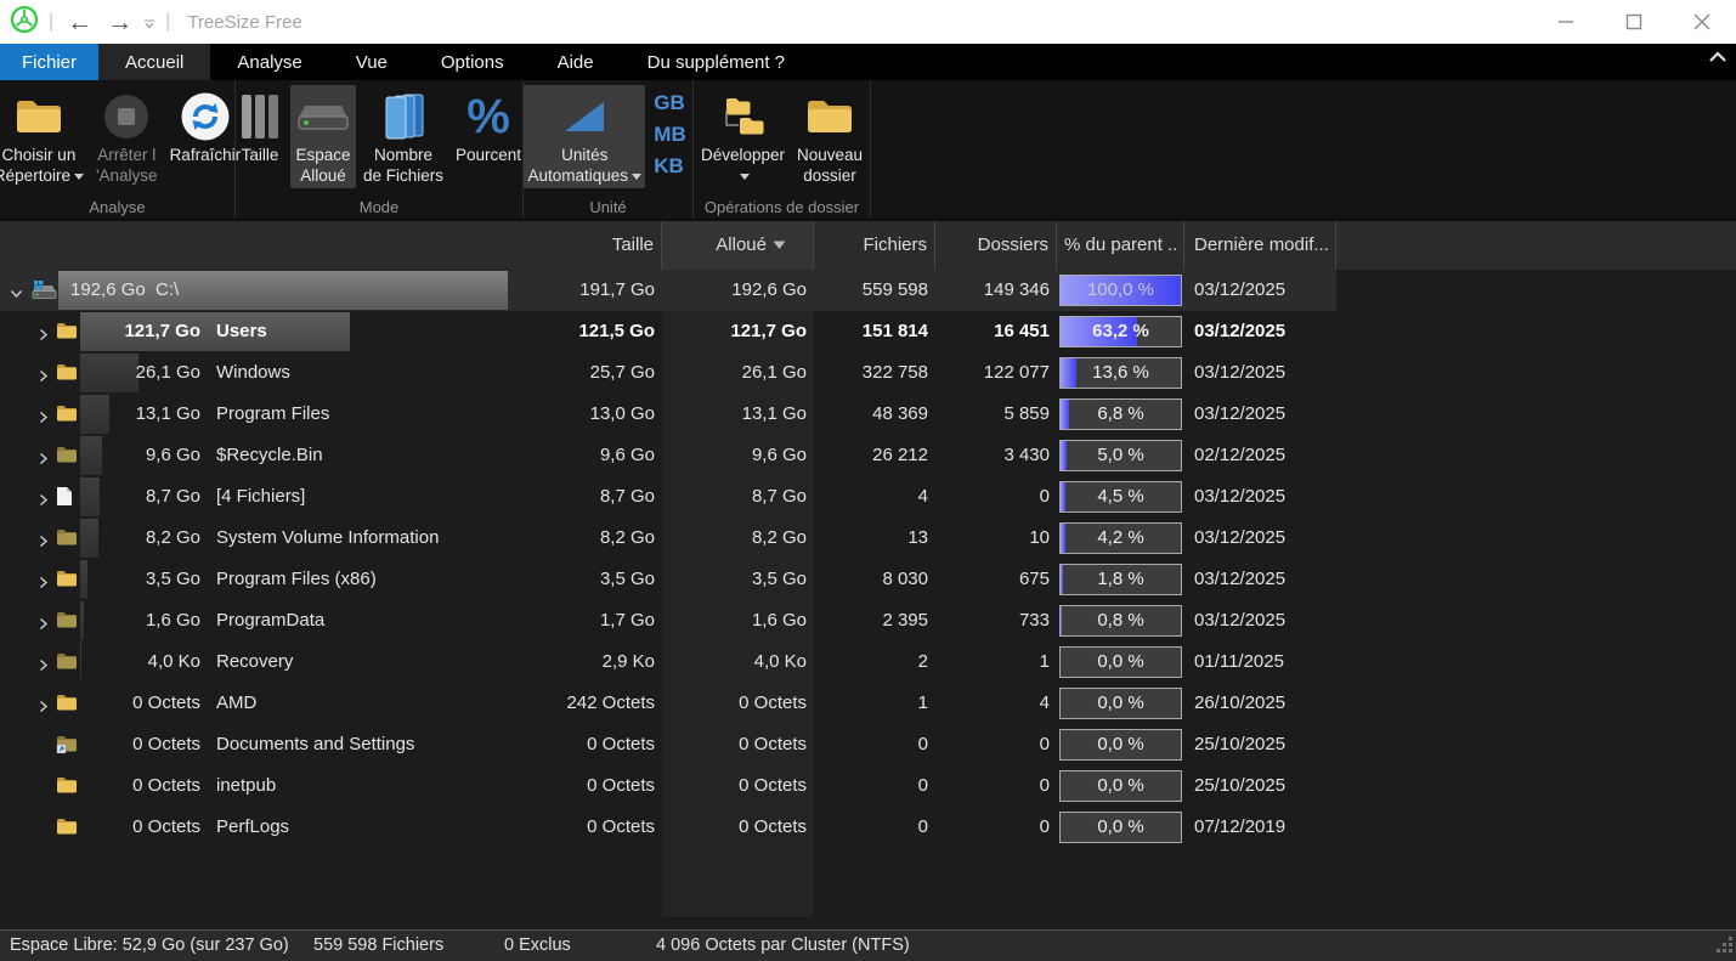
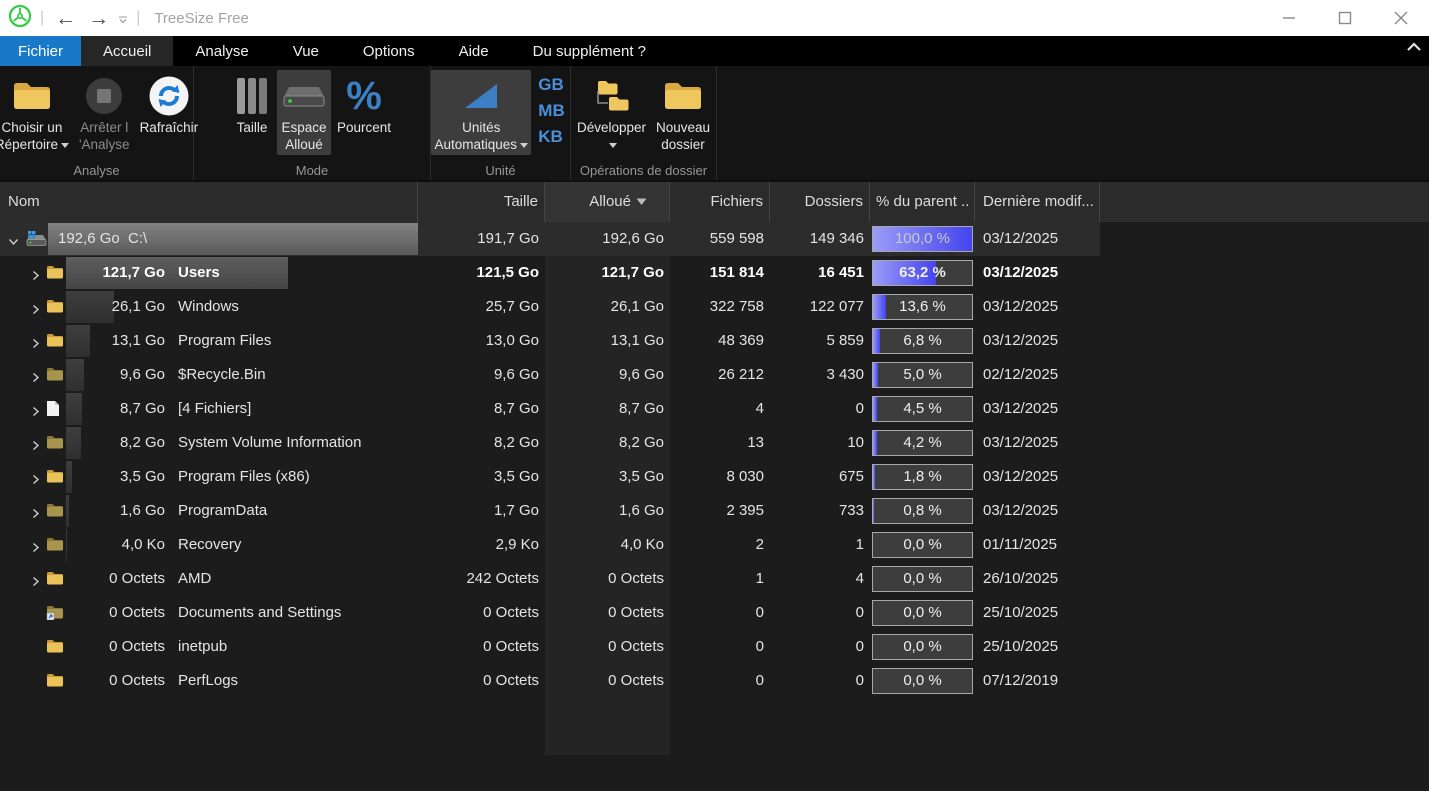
  |
  ←
  →
  |
  TreeSize Free
  Fichier
  Accueil
  Analyse
  Vue
  Options
  Aide
  Du supplément ?
  Choisir un
  épertoire
  Arrêter l
  'Analyse
  Rafraîchir
  Analyse
  Taille
  Espace
  Alloué
- Nombre
- de Fichiers
  %
  Pourcent
  Mode
  Unités
  Automatiques
  GB
  MB
  KB
  Unité
  Développer
  Nouveau
  dossier
  Opérations de dossier
+ Nom
  Taille
  Alloué
  Fichiers
  Dossiers
  % du parent ..
  Dernière modif...
  192,6 Go
  C:\
  191,7 Go
  192,6 Go
  559 598
  149 346
  100,0 %
  03/12/2025
  121,7 Go
  Users
  121,5 Go
  121,7 Go
  151 814
  16 451
  63,2 %
  03/12/2025
  26,1 Go
  Windows
  25,7 Go
  26,1 Go
  322 758
  122 077
  13,6 %
  03/12/2025
  13,1 Go
  Program Files
  13,0 Go
  13,1 Go
  48 369
  5 859
  6,8 %
  03/12/2025
  9,6 Go
  $Recycle.Bin
  9,6 Go
  9,6 Go
  26 212
  3 430
  5,0 %
  02/12/2025
  8,7 Go
  [4 Fichiers]
  8,7 Go
  8,7 Go
  4
  0
  4,5 %
  03/12/2025
  8,2 Go
  System Volume Information
  8,2 Go
  8,2 Go
  13
  10
  4,2 %
  03/12/2025
  3,5 Go
  Program Files (x86)
  3,5 Go
  3,5 Go
  8 030
  675
  1,8 %
  03/12/2025
  1,6 Go
  ProgramData
  1,7 Go
  1,6 Go
  2 395
  733
  0,8 %
  03/12/2025
  4,0 Ko
  Recovery
  2,9 Ko
  4,0 Ko
  2
  1
  0,0 %
  01/11/2025
  0 Octets
  AMD
  242 Octets
  0 Octets
  1
  4
  0,0 %
  26/10/2025
  0 Octets
  Documents and Settings
  0 Octets
  0 Octets
  0
  0
  0,0 %
  25/10/2025
  0 Octets
  inetpub
  0 Octets
  0 Octets
  0
  0
  0,0 %
  25/10/2025
  0 Octets
  PerfLogs
  0 Octets
  0 Octets
  0
  0
  0,0 %
  07/12/2019
- Espace Libre: 52,9 Go (sur 237 Go)
- 559 598 Fichiers
- 0 Exclus
- 4 096 Octets par Cluster (NTFS)
